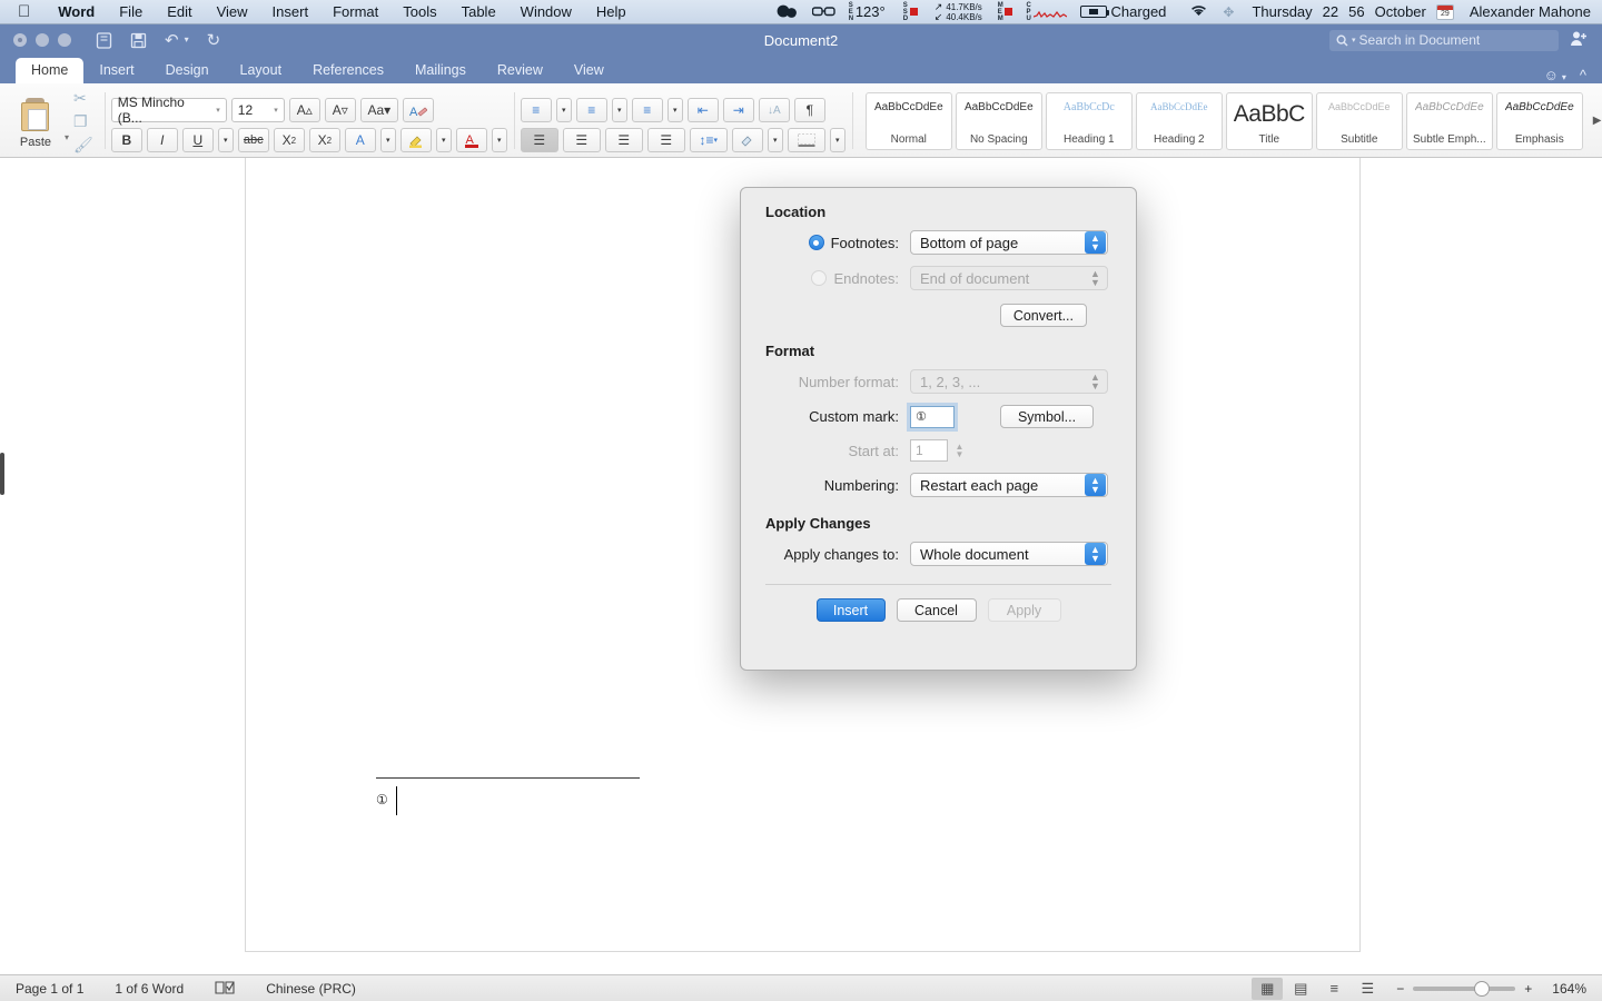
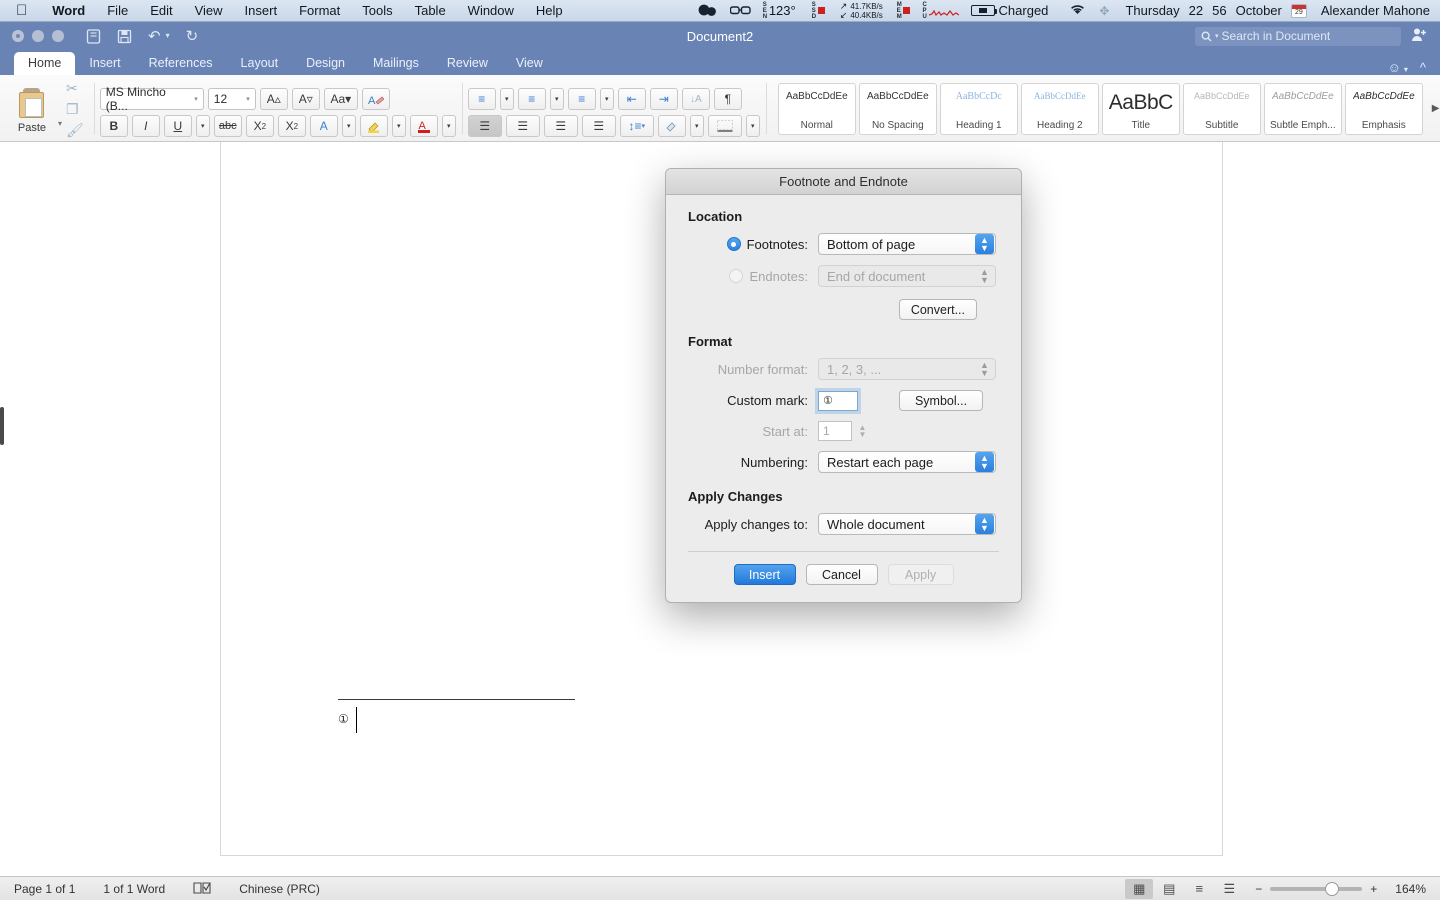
  
  Word
  File
  Edit
  View
  Insert
  Format
  Tools
  Table
  Window
  Help
  123°
  ↗
  ↙
  41.7KB/s
  40.4KB/s
  Charged
  ✥
  Thursday
  22
  56
  October
  Alexander Mahone
  ↶
  ▾
  ↻
  Document2
  Search in Document
  Home
  Insert
- Design
+ References
  Layout
- References
+ Design
  Mailings
  Review
  View
  ☺ ▾
  ^
  Paste
  ▾
  ✂
  ❐
  🖌
  MS Mincho (B...
  12
  A▵
  A▿
  Aa▾
  A
  B
  I
  U
  abc
  X
  2
  X
  2
  A
  A
  ≡
  ≡
  ≡
  ⇤
  ⇥
  ↓A
  ¶
  ☰
  ☰
  ☰
  ☰
  ↕≡
  AaBbCcDdEe
  Normal
  AaBbCcDdEe
  No Spacing
  AaBbCcDc
  Heading 1
  AaBbCcDdEe
  Heading 2
  AaBbC
  Title
  AaBbCcDdEe
  Subtitle
  AaBbCcDdEe
  Subtle Emph...
  AaBbCcDdEe
  Emphasis
  ▶
  ①
  Page 1 of 1
- 1 of 6 Word
+ 1 of 1 Word
  Chinese (PRC)
  ▦
  ▤
  ≡
  ☰
  −
  +
  164%
+ Footnote and Endnote
  Location
  Footnotes:
  Bottom of page
  ▲
  ▼
  Endnotes:
  End of document
  ▲
  ▼
  Convert...
  Format
  Number format:
  1, 2, 3, ...
  ▲
  ▼
  Custom mark:
  ①
  Symbol...
  Start at:
  1
  ▲
  ▼
  Numbering:
  Restart each page
  ▲
  ▼
  Apply Changes
  Apply changes to:
  Whole document
  ▲
  ▼
  Insert
  Cancel
  Apply
